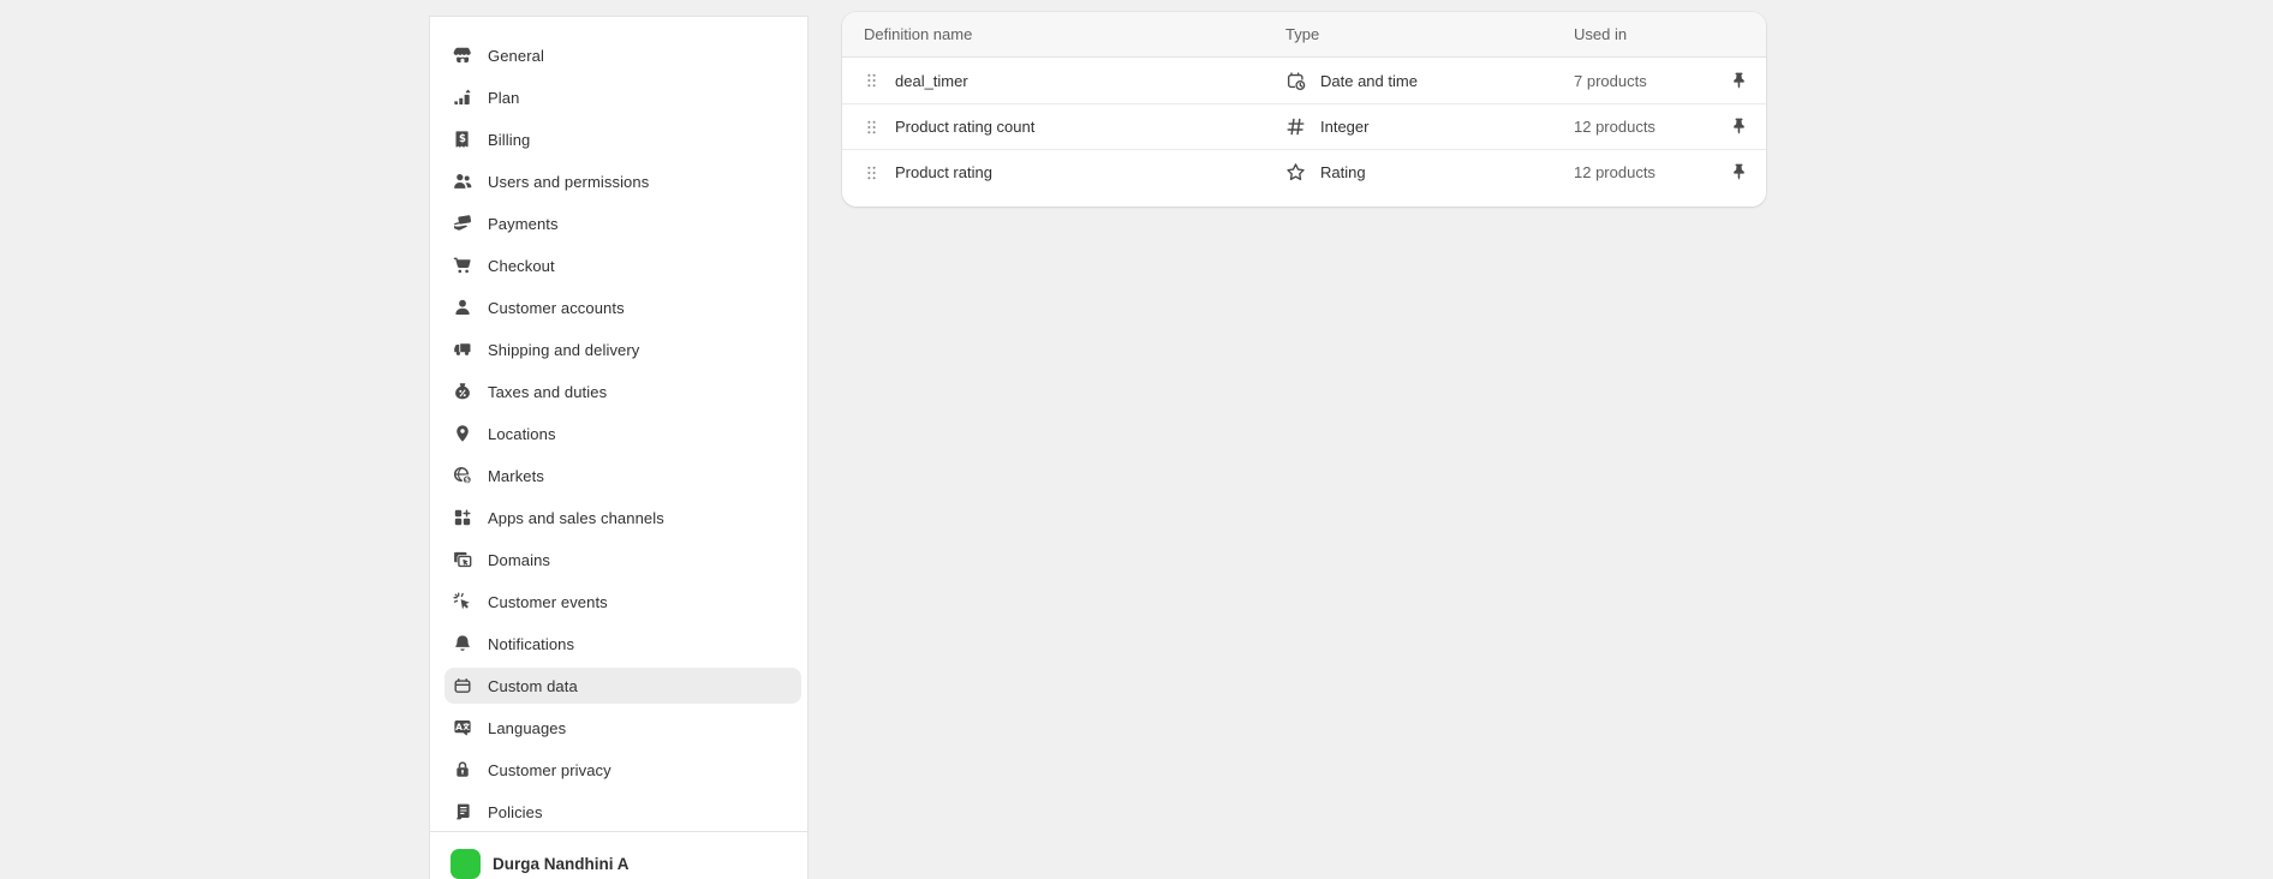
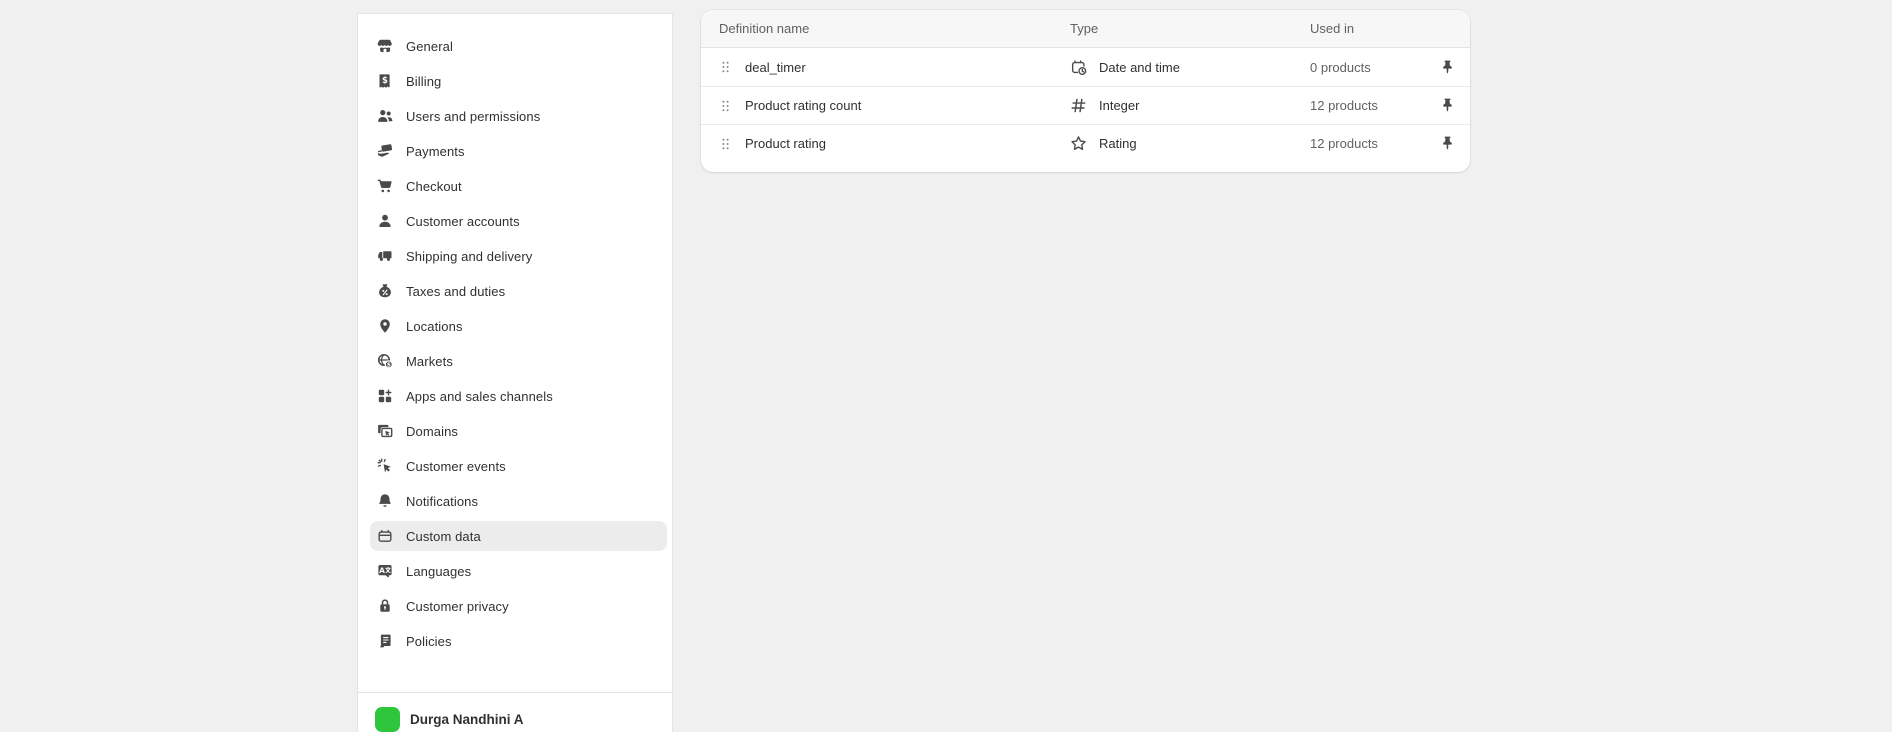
  General
- Plan
  $
  Billing
  Users and permissions
  Payments
  Checkout
  Customer accounts
  Shipping and delivery
  Taxes and duties
  Locations
  Markets
  Apps and sales channels
  Domains
  Customer events
  Notifications
  Custom data
  A
  Languages
  Customer privacy
  Policies
  Durga Nandhini A
  Definition name
  Type
  Used in
  deal_timer
  Date and time
- 7 products
+ 0 products
  Product rating count
  Integer
  12 products
  Product rating
  Rating
  12 products
